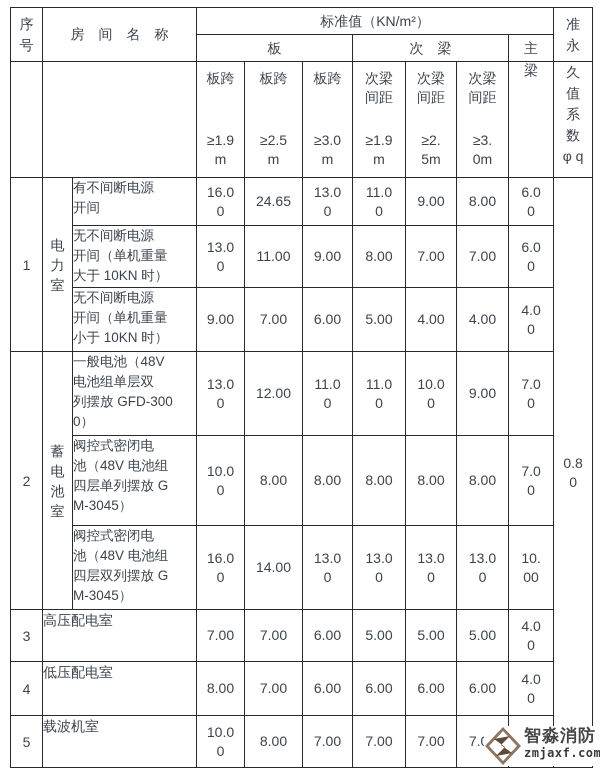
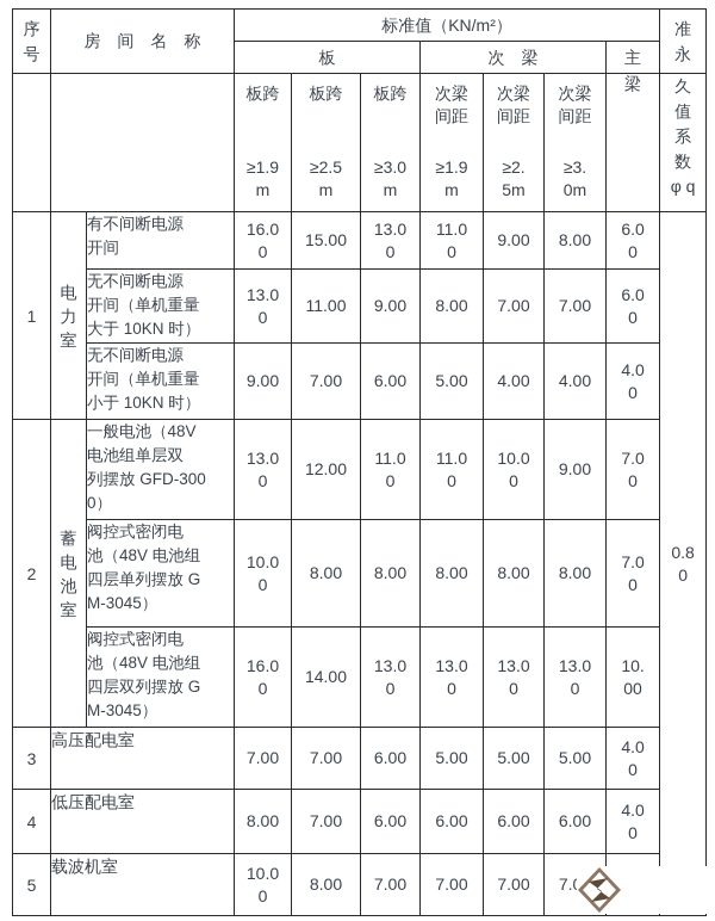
  序 号	房 间 名 称	标准值（KN/m²）	准 永
  板	次 梁	主
  		板跨 ≥1.9 m	板跨 ≥2.5 m	板跨 ≥3.0 m	次梁 间距 ≥1.9 m	次梁 间距 ≥2. 5m	次梁 间距 ≥3. 0m	梁	久 值 系 数 φ q
- 1	电 力 室	有不间断电源 开间	16.0 0	24.65	13.0 0	11.0 0	9.00	8.00	6.0 0	0.8 0
+ 1	电 力 室	有不间断电源 开间	16.0 0	15.00	13.0 0	11.0 0	9.00	8.00	6.0 0	0.8 0
  无不间断电源 开间（单机重量 大于 10KN 时）	13.0 0	11.00	9.00	8.00	7.00	7.00	6.0 0
  无不间断电源 开间（单机重量 小于 10KN 时）	9.00	7.00	6.00	5.00	4.00	4.00	4.0 0
  2	蓄 电 池 室	一般电池（48V 电池组单层双 列摆放 GFD-300 0）	13.0 0	12.00	11.0 0	11.0 0	10.0 0	9.00	7.0 0
  阀控式密闭电 池（48V 电池组 四层单列摆放 G M-3045）	10.0 0	8.00	8.00	8.00	8.00	8.00	7.0 0
  阀控式密闭电 池（48V 电池组 四层双列摆放 G M-3045）	16.0 0	14.00	13.0 0	13.0 0	13.0 0	13.0 0	10. 00
  3	高压配电室	7.00	7.00	6.00	5.00	5.00	5.00	4.0 0
  4	低压配电室	8.00	7.00	6.00	6.00	6.00	6.00	4.0 0
  5	载波机室	10.0 0	8.00	7.00	7.00	7.00	7.
- 智淼消防
- zmjaxf.com
